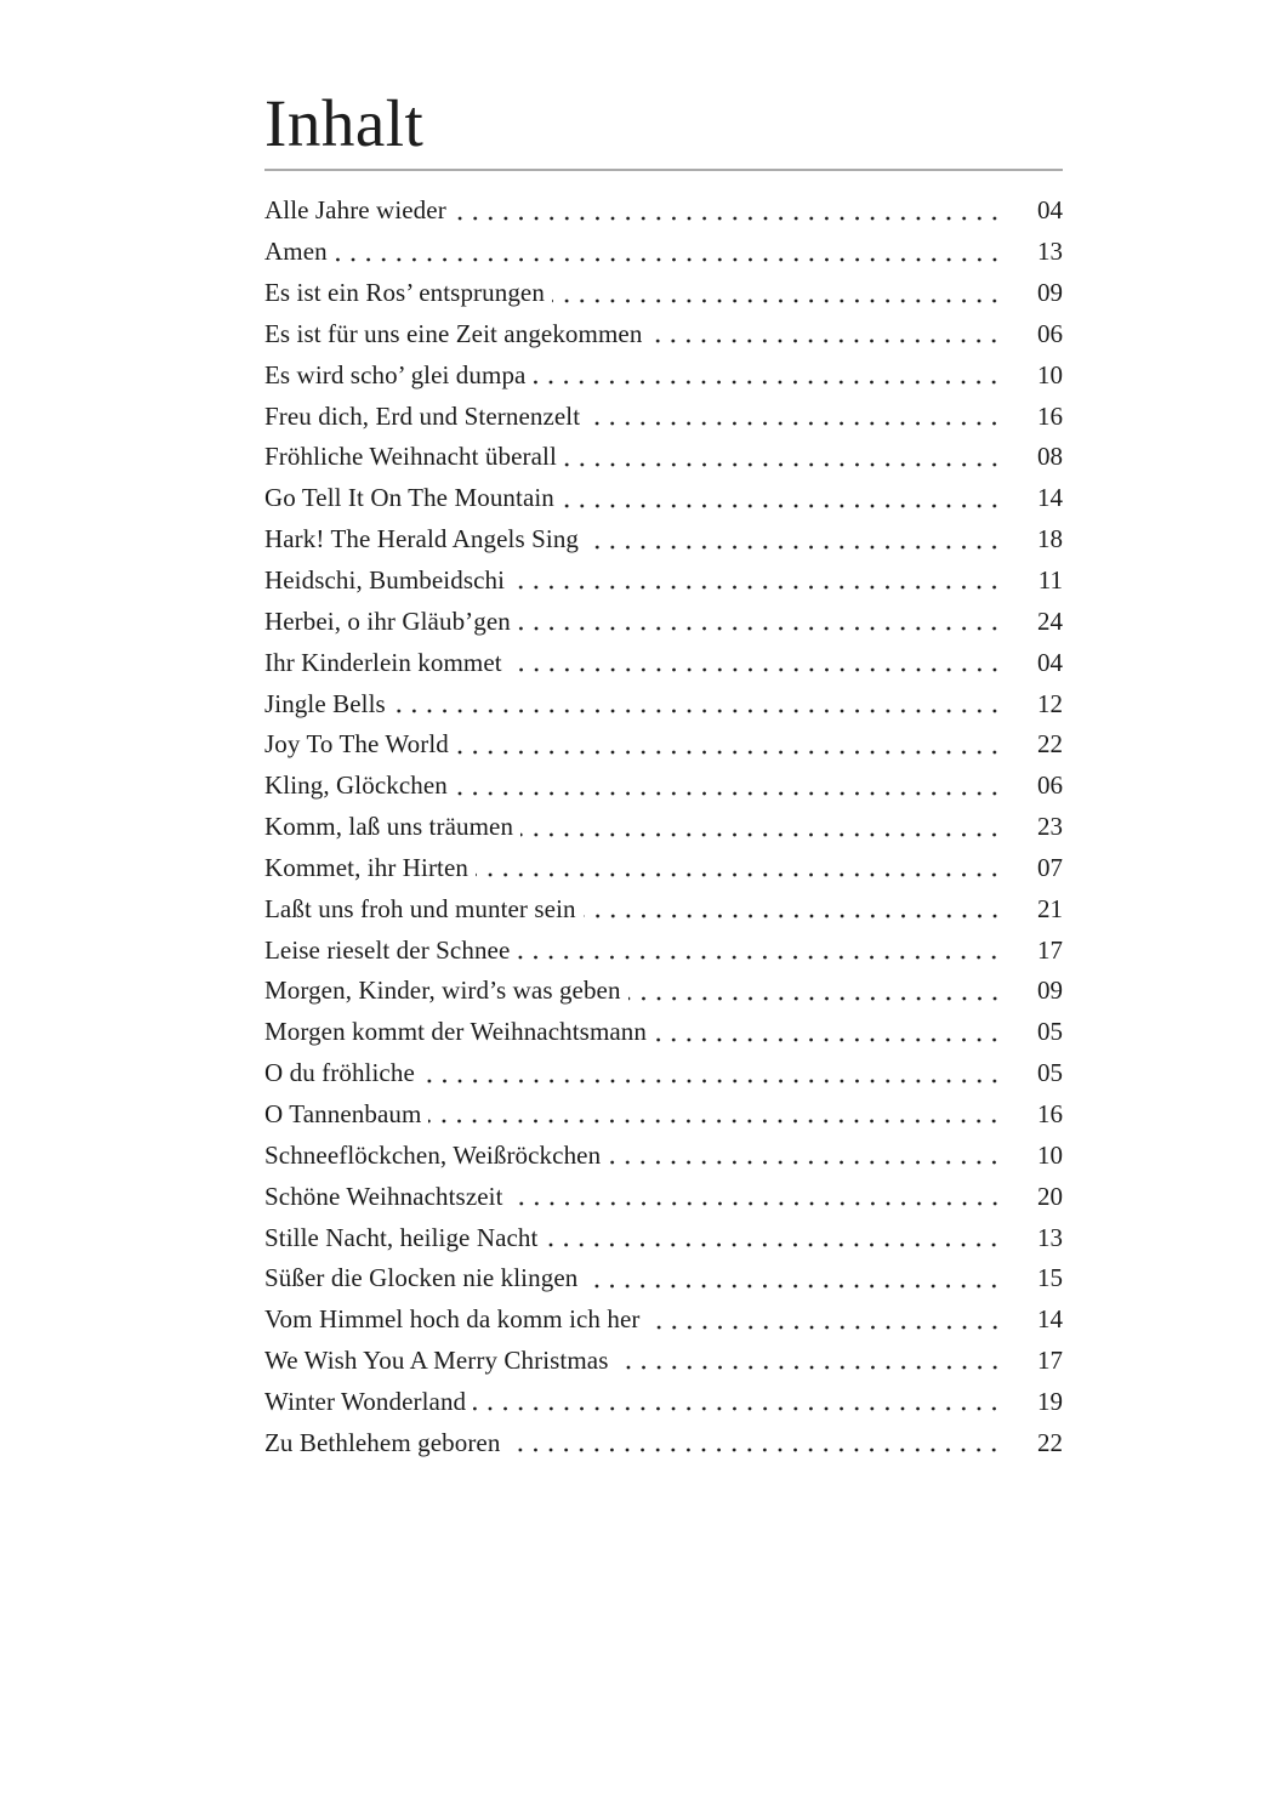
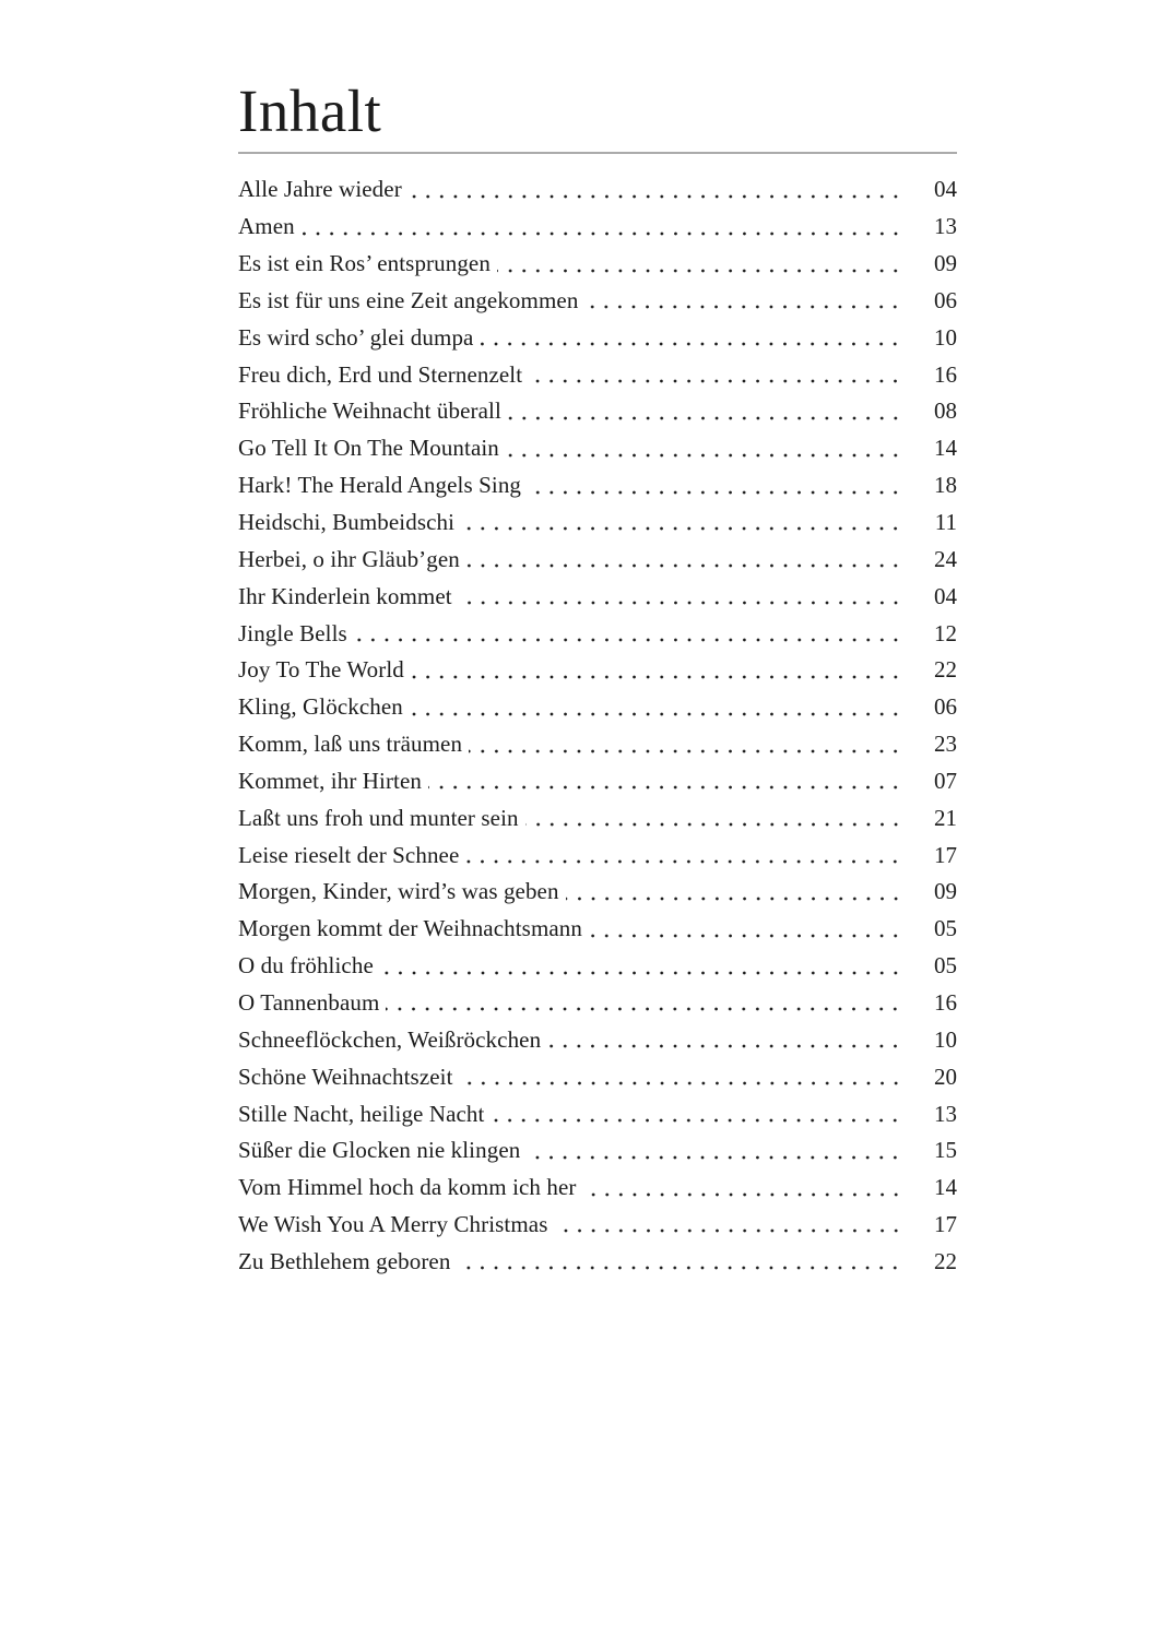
  Inhalt
  Alle Jahre wieder
  04
  Amen
  13
  Es ist ein Ros’ entsprungen
  09
  Es ist für uns eine Zeit angekommen
  06
  Es wird scho’ glei dumpa
  10
  Freu dich, Erd und Sternenzelt
  16
  Fröhliche Weihnacht überall
  08
  Go Tell It On The Mountain
  14
  Hark! The Herald Angels Sing
  18
  Heidschi, Bumbeidschi
  11
  Herbei, o ihr Gläub’gen
  24
  Ihr Kinderlein kommet
  04
  Jingle Bells
  12
  Joy To The World
  22
  Kling, Glöckchen
  06
  Komm, laß uns träumen
  23
  Kommet, ihr Hirten
  07
  Laßt uns froh und munter sein
  21
  Leise rieselt der Schnee
  17
  Morgen, Kinder, wird’s was geben
  09
  Morgen kommt der Weihnachtsmann
  05
  O du fröhliche
  05
  O Tannenbaum
  16
  Schneeflöckchen, Weißröckchen
  10
  Schöne Weihnachtszeit
  20
  Stille Nacht, heilige Nacht
  13
  Süßer die Glocken nie klingen
  15
  Vom Himmel hoch da komm ich her
  14
  We Wish You A Merry Christmas
  17
- Winter Wonderland
- 19
  Zu Bethlehem geboren
  22
